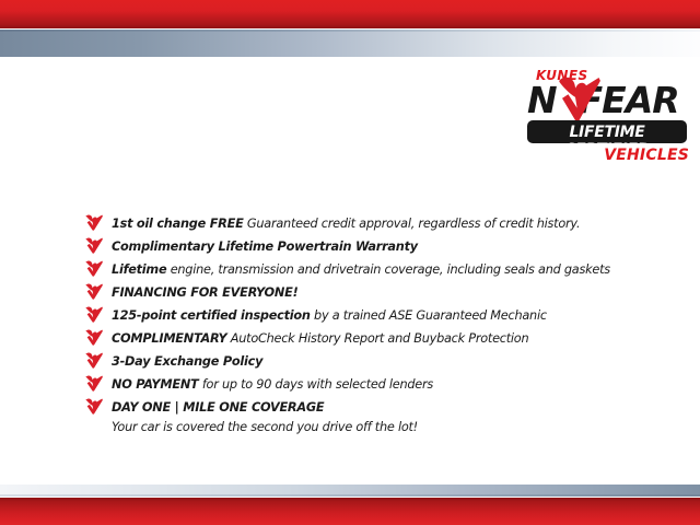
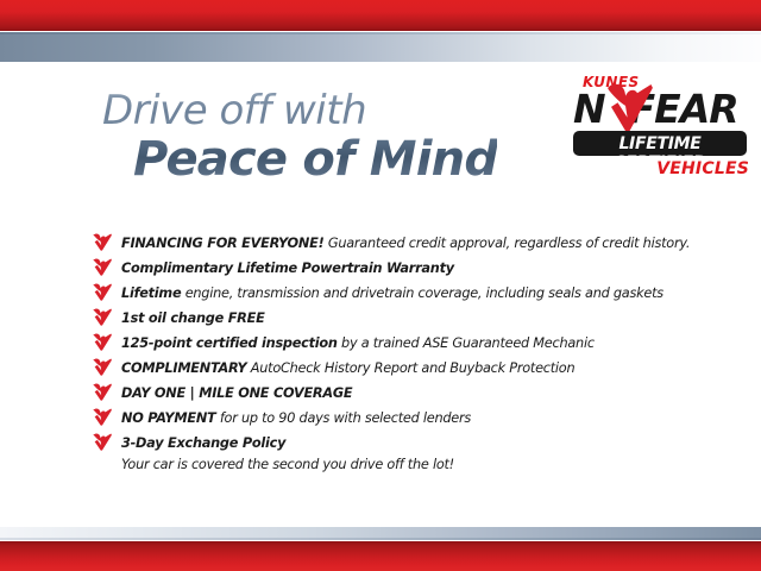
+ Drive off with
+ Peace of Mind
  KUNES
  N EAR
  VEHICLES
- 1st oil change FREE Guaranteed credit approval, regardless of credit history.
+ FINANCING FOR EVERYONE! Guaranteed credit approval, regardless of credit history.
  Complimentary Lifetime Powertrain Warranty
  Lifetime engine, transmission and drivetrain coverage, including seals and gaskets
- FINANCING FOR EVERYONE!
+ 1st oil change FREE
  125-point certified inspection by a trained ASE Guaranteed Mechanic
  COMPLIMENTARY AutoCheck History Report and Buyback Protection
- 3-Day Exchange Policy
+ DAY ONE | MILE ONE COVERAGE
  NO PAYMENT for up to 90 days with selected lenders
- DAY ONE | MILE ONE COVERAGE
+ 3-Day Exchange Policy
  Your car is covered the second you drive off the lot!
